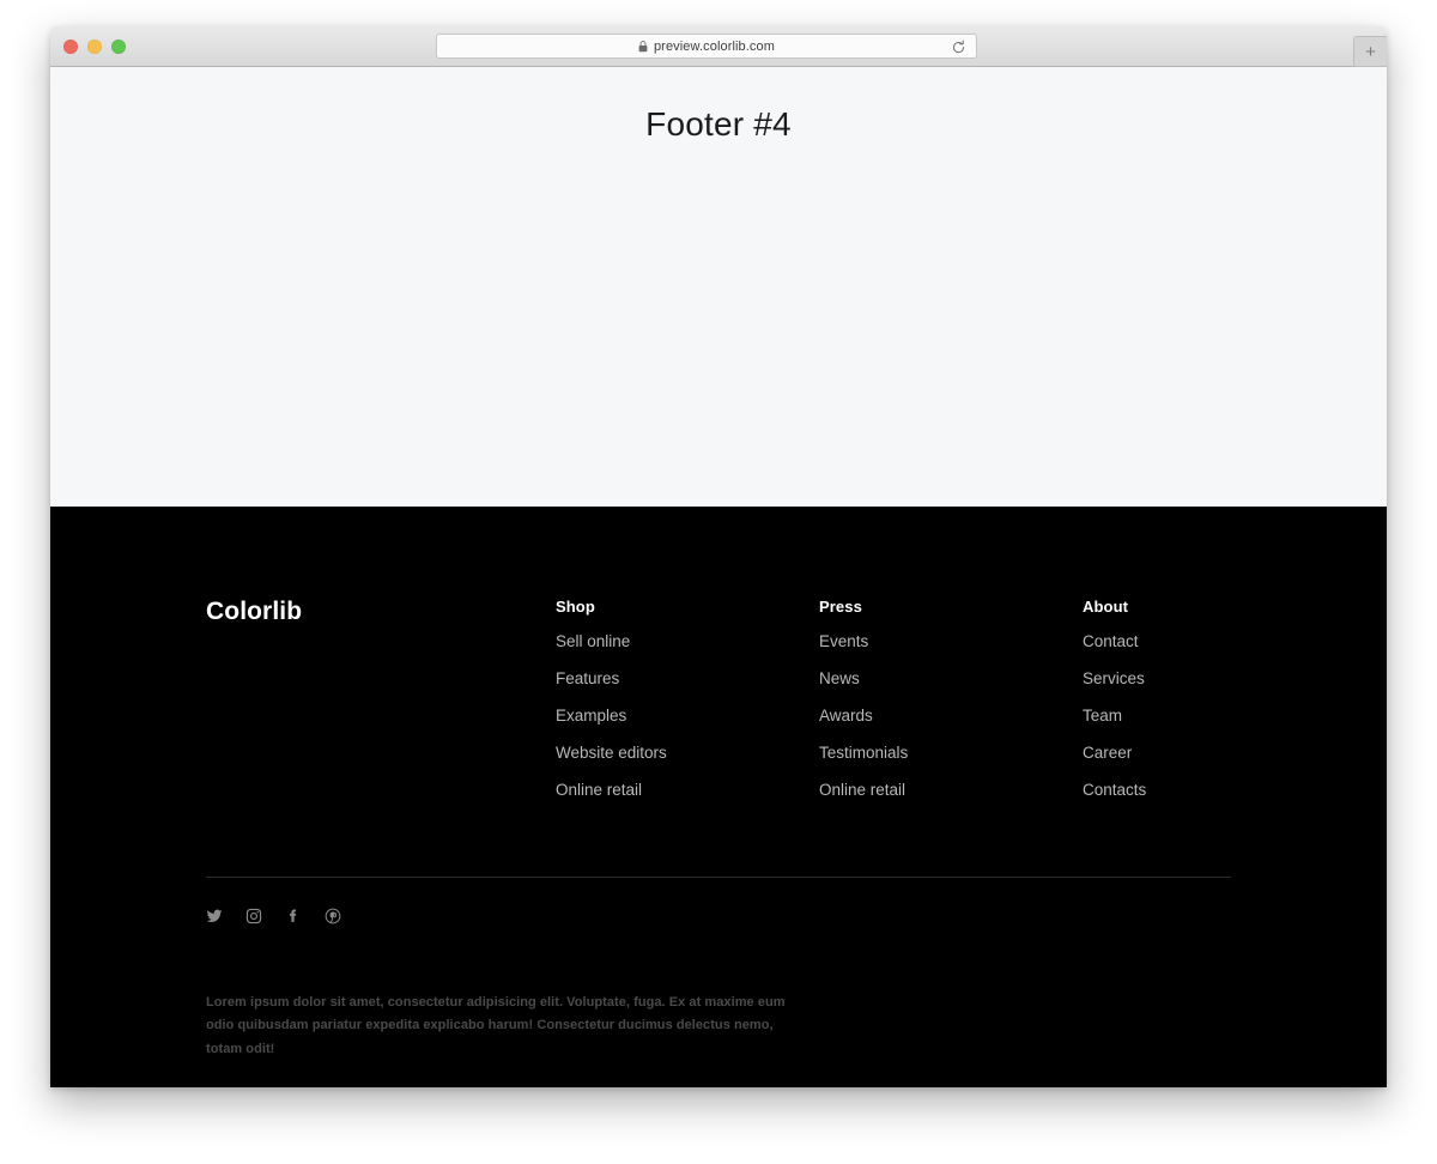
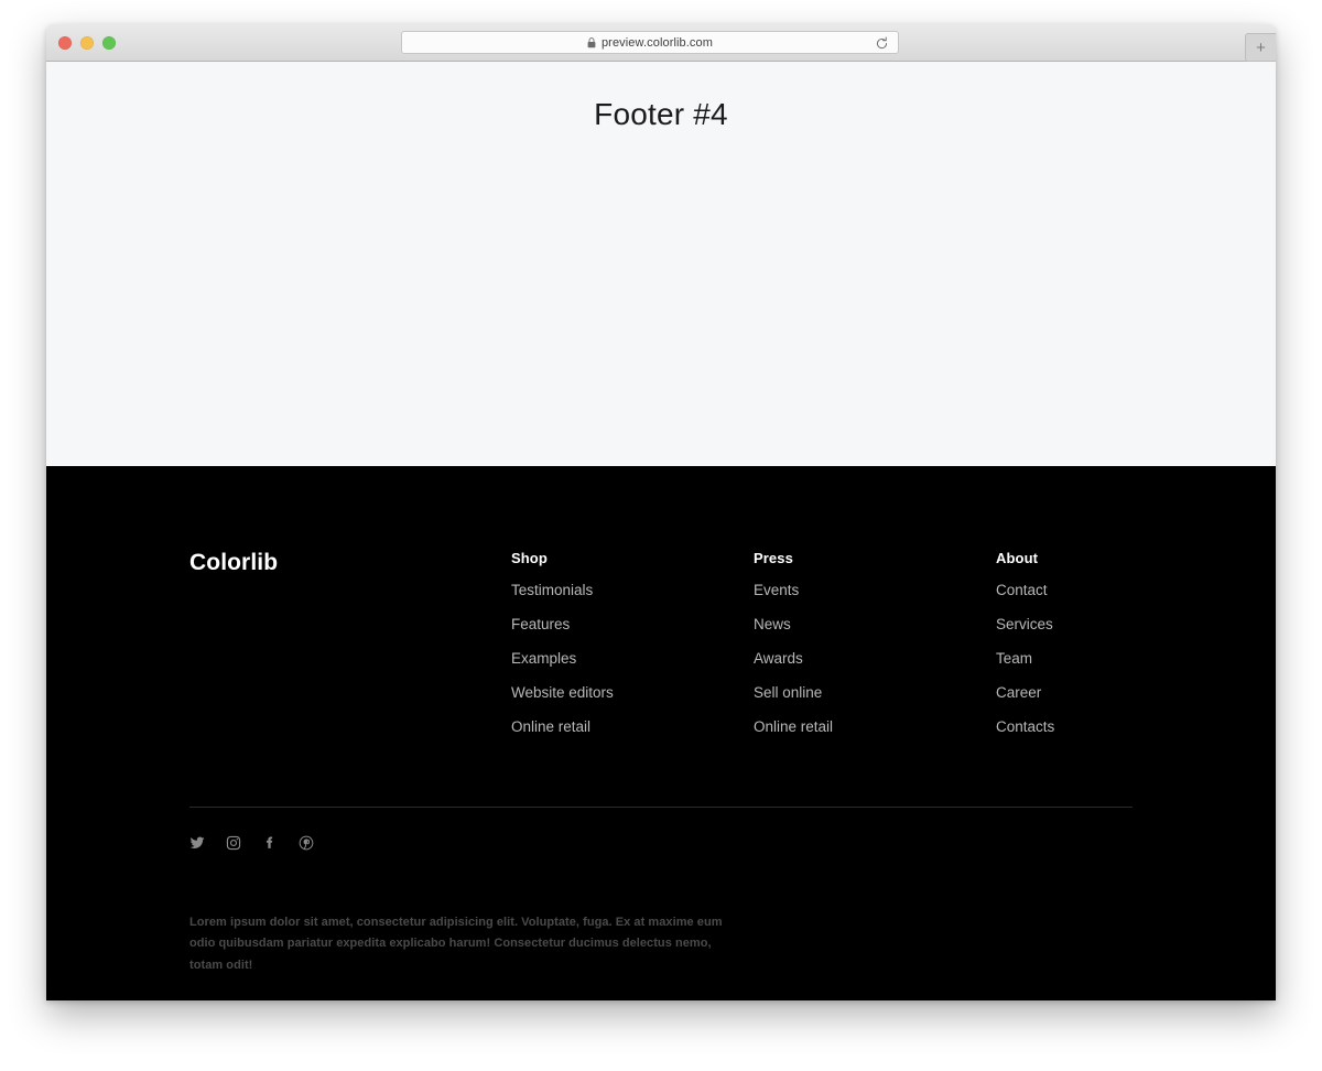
  preview.colorlib.com
  +
  Footer #4
  Colorlib
  Shop
- Sell online
+ Testimonials
  Features
  Examples
  Website editors
  Online retail
  Press
  Events
  News
  Awards
- Testimonials
+ Sell online
  Online retail
  About
  Contact
  Services
  Team
  Career
  Contacts
  Lorem ipsum dolor sit amet, consectetur adipisicing elit. Voluptate, fuga. Ex at maxime eum odio quibusdam pariatur expedita explicabo harum! Consectetur ducimus delectus nemo, totam odit!
